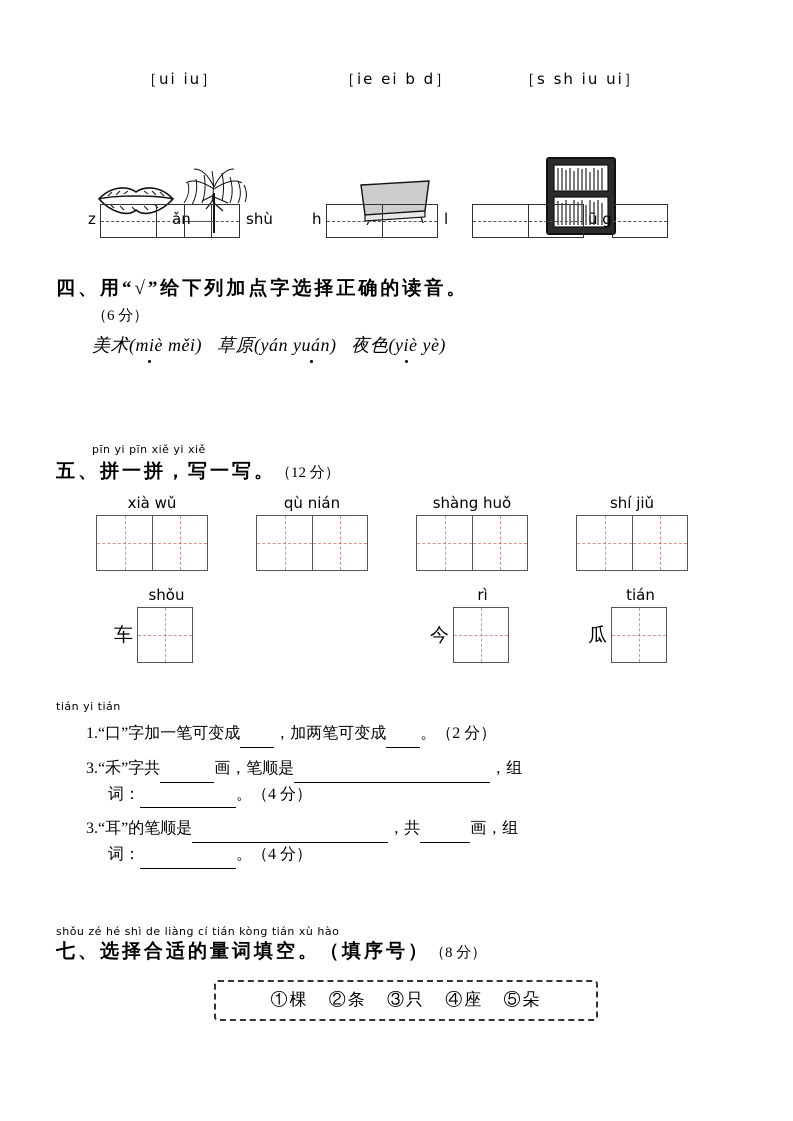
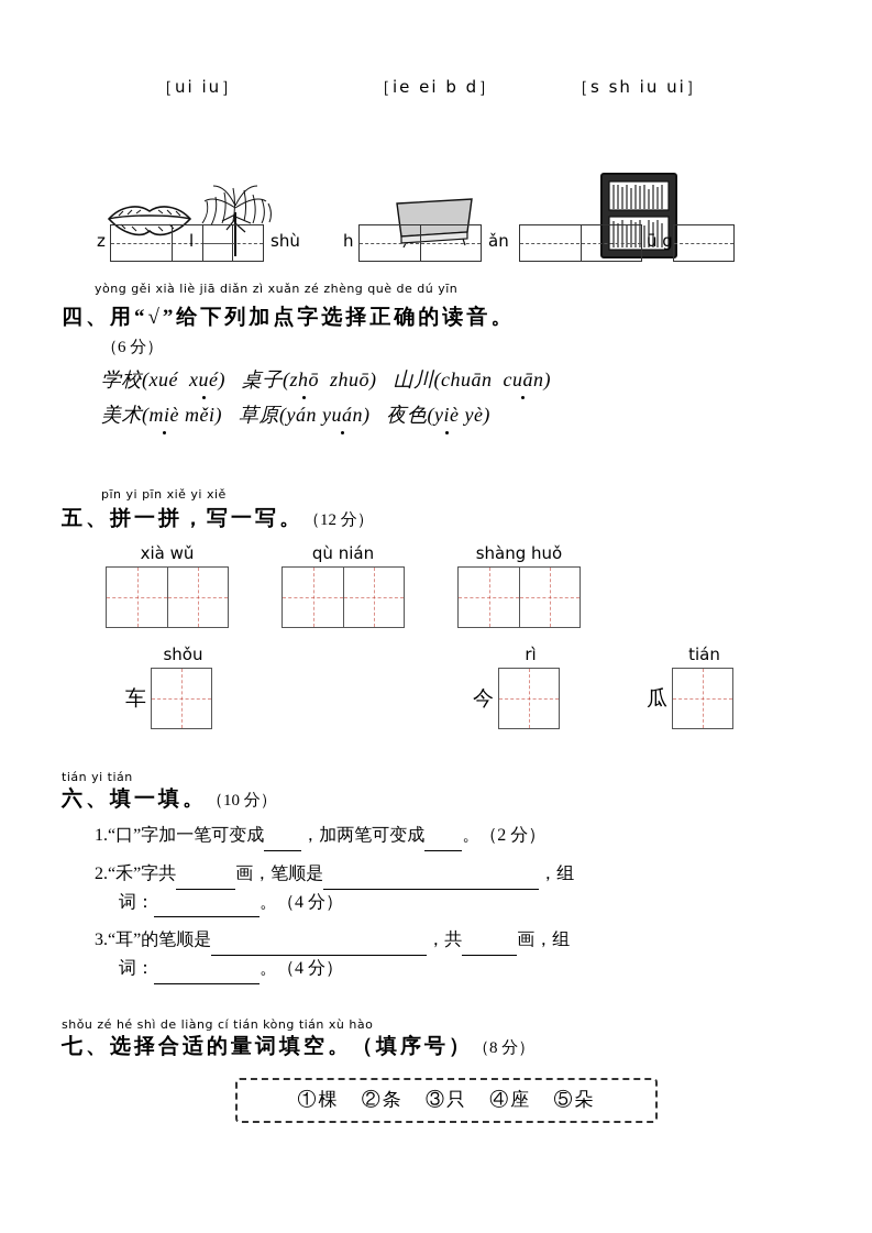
  ［ui iu］
  ［ie ei b d］
  ［s sh iu ui］
  z
- ǎn
+ l
  shù
  h
- l
+ ǎn
  ū g
+ yòng gěi xià liè jiā diǎn zì xuǎn zé zhèng què de dú yīn
  四、用“√”给下列加点字选择正确的读音。
  （6 分）
+ 学校(xué xué) 桌子(zhō zhuō) 山川(chuān cuān)
  美术(miè měi) 草原(yán yuán) 夜色(yiè yè)
  pīn yi pīn xiě yi xiě
  五、拼一拼，写一写。（12 分）
  xià wǔ
  qù nián
  shàng huǒ
- shí jiǔ
  shǒu
  车
  rì
  今
  tián
  瓜
  tián yi tián
+ 六、填一填。（10 分）
  1.“口”字加一笔可变成 ，加两笔可变成 。（2 分）
- 3.“禾”字共 画，笔顺是 ，组
+ 2.“禾”字共 画，笔顺是 ，组
  词： 。（4 分）
  3.“耳”的笔顺是 ，共 画，组
  词： 。（4 分）
  shǒu zé hé shì de liàng cí tián kòng tián xù hào
  七、选择合适的量词填空。（填序号）（8 分）
  ①棵 ②条 ③只 ④座 ⑤朵
